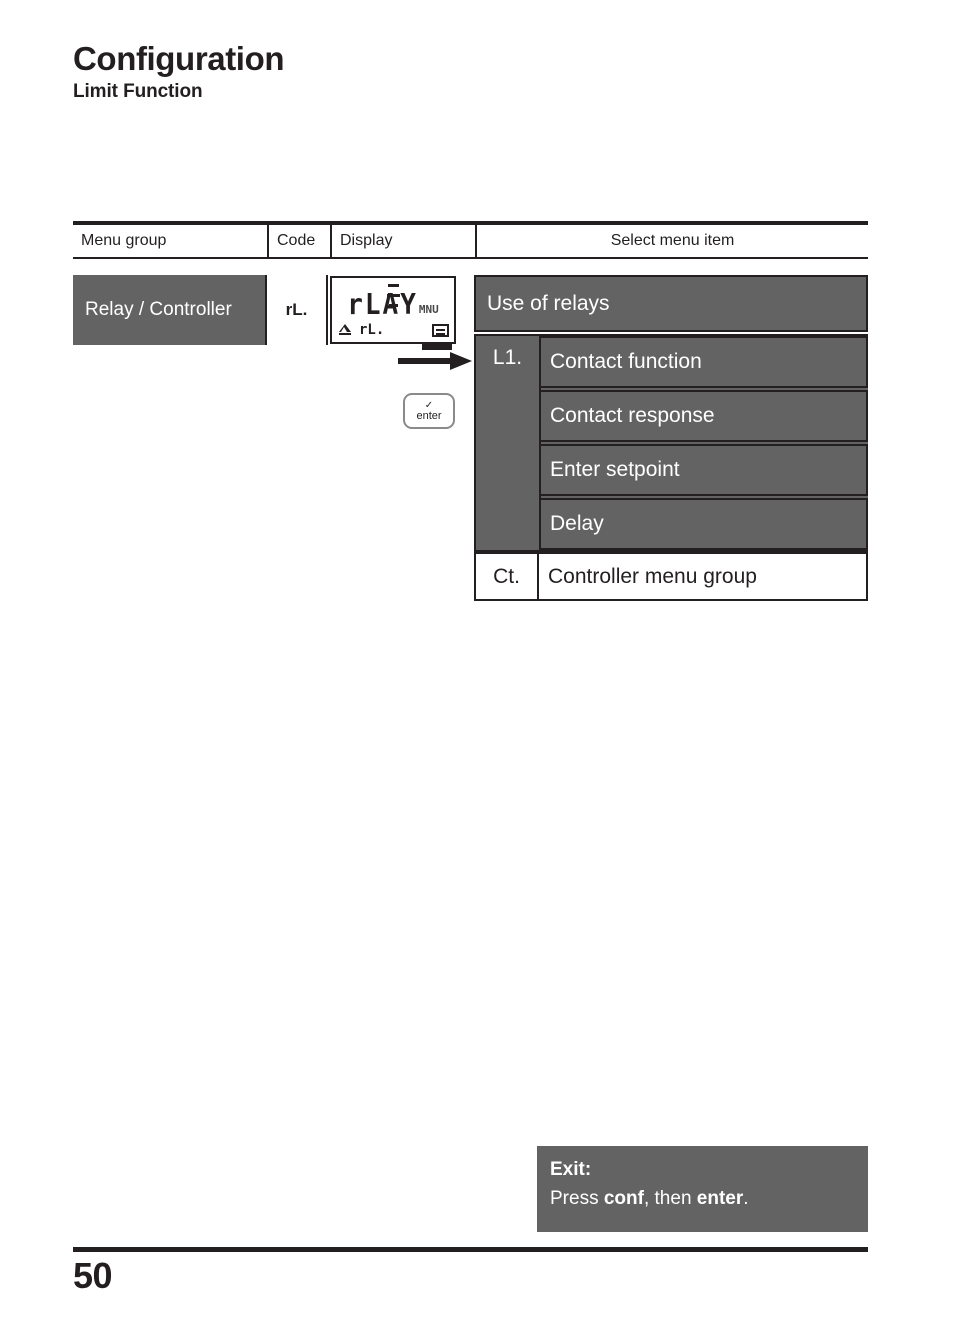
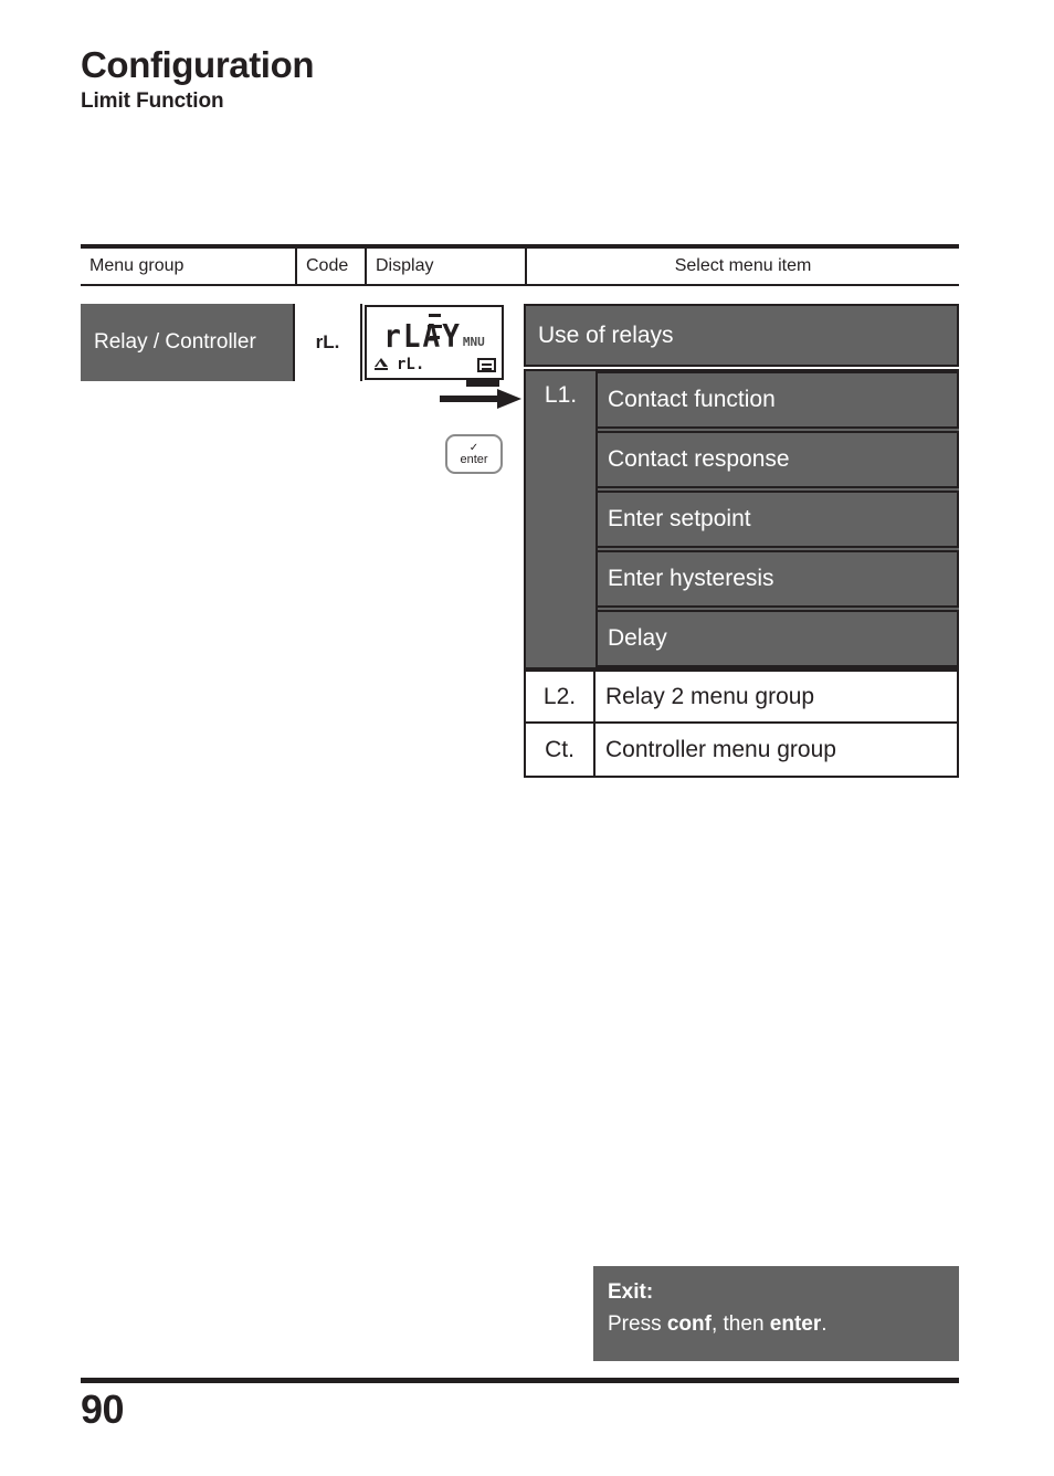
  Configuration
  Limit Function
  Menu group
  Code
  Display
  Select menu item
  Relay / Controller
  rL.
  rLAY
  MNU
  rL.
  ✓
  enter
  Use of relays
  L1.
  Contact function
  Contact response
  Enter setpoint
+ Enter hysteresis
  Delay
+ L2.
+ Relay 2 menu group
  Ct.
  Controller menu group
  Exit:
  Press conf, then enter.
- 50
+ 90
